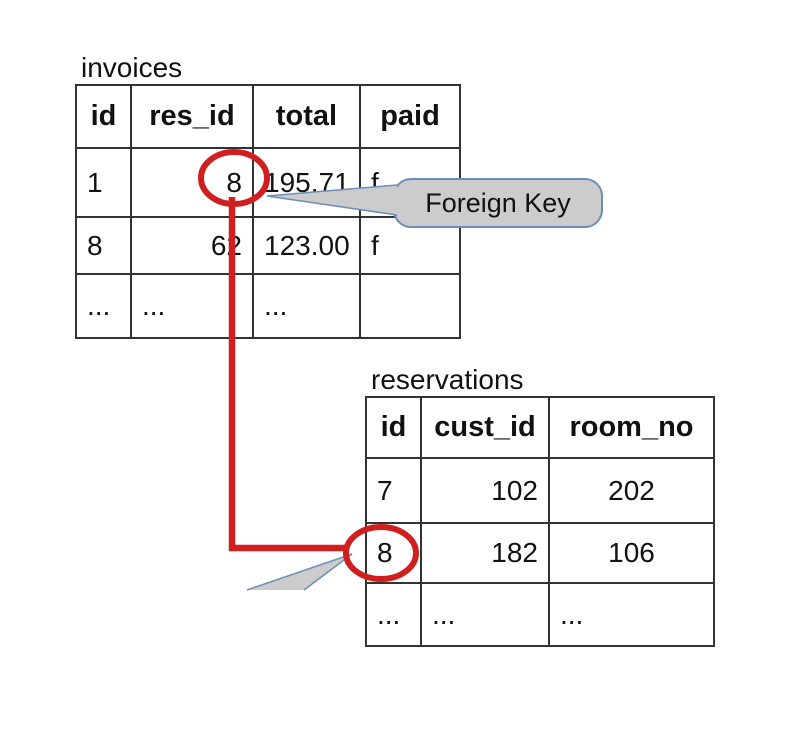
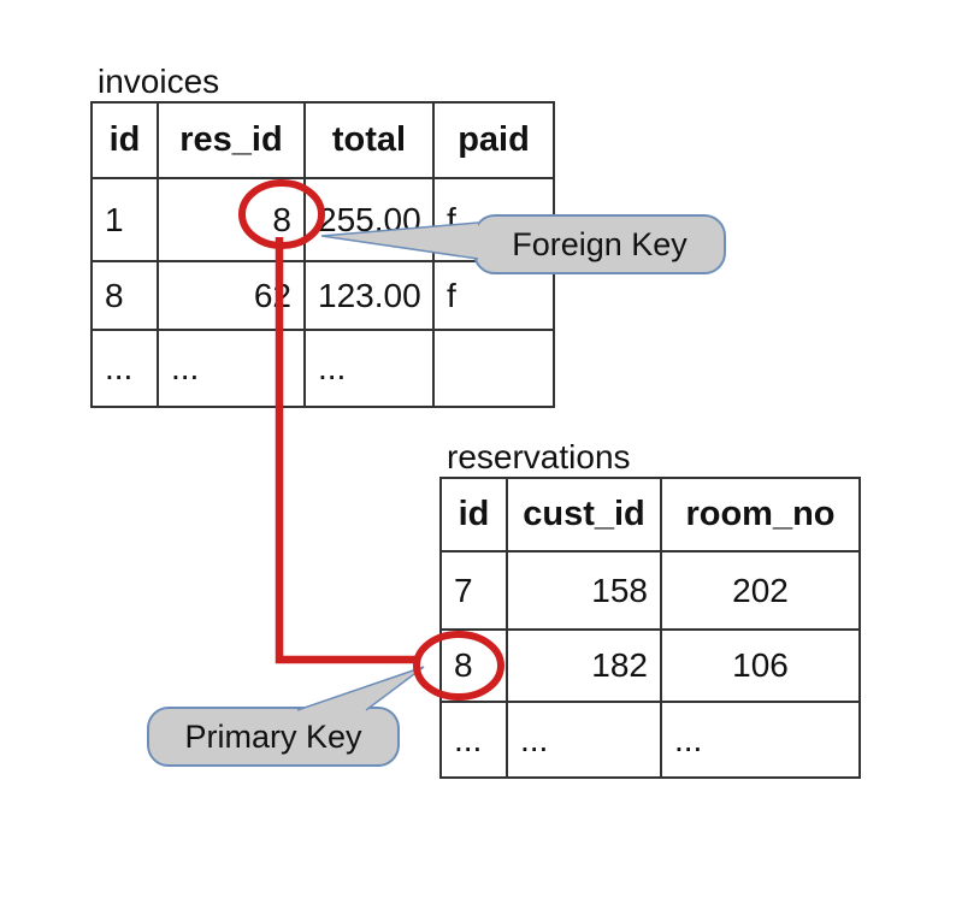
  invoices
  id	res_id	total	paid
- 1	8	195.71	f
+ 1	8	255.00	f
  8	6	123.00	f
  ...	...	...
  reservations
  id	cust_id	room_no
- 7	102	202
+ 7	158	202
  8	182	106
  ...	...	...
  Foreign Key
+ Primary Key
